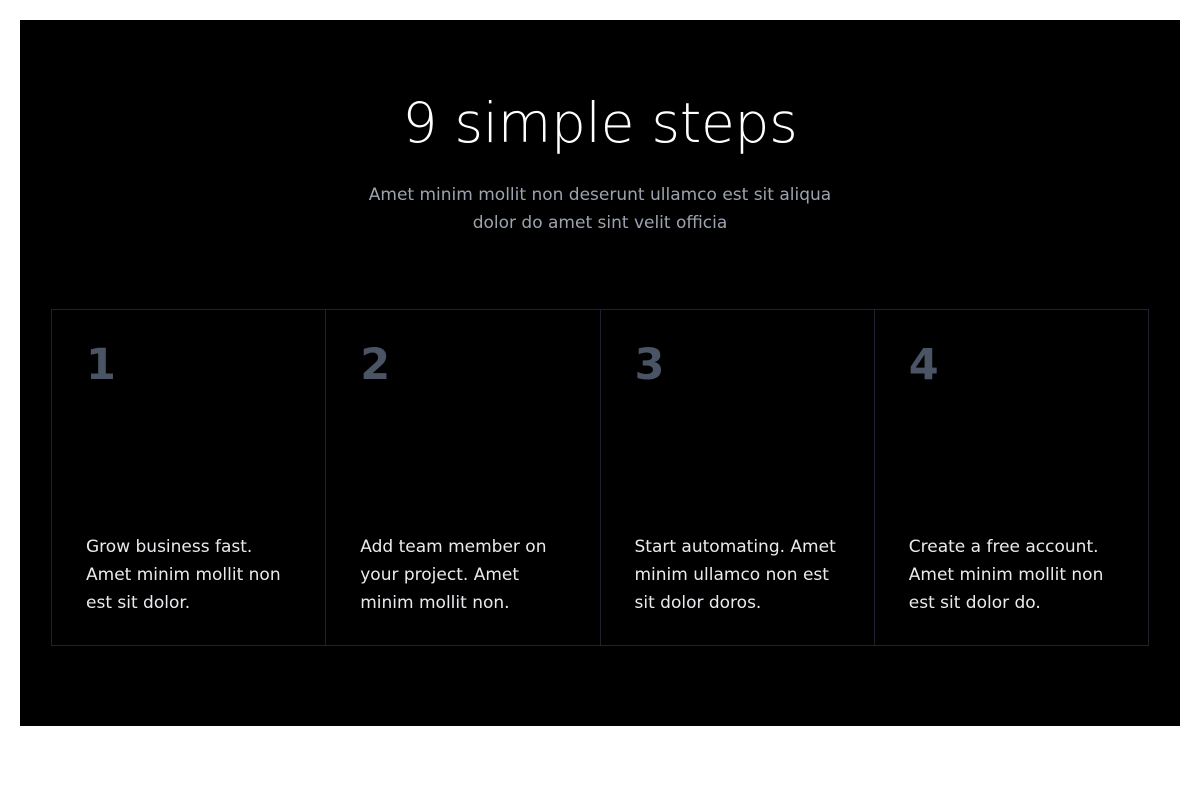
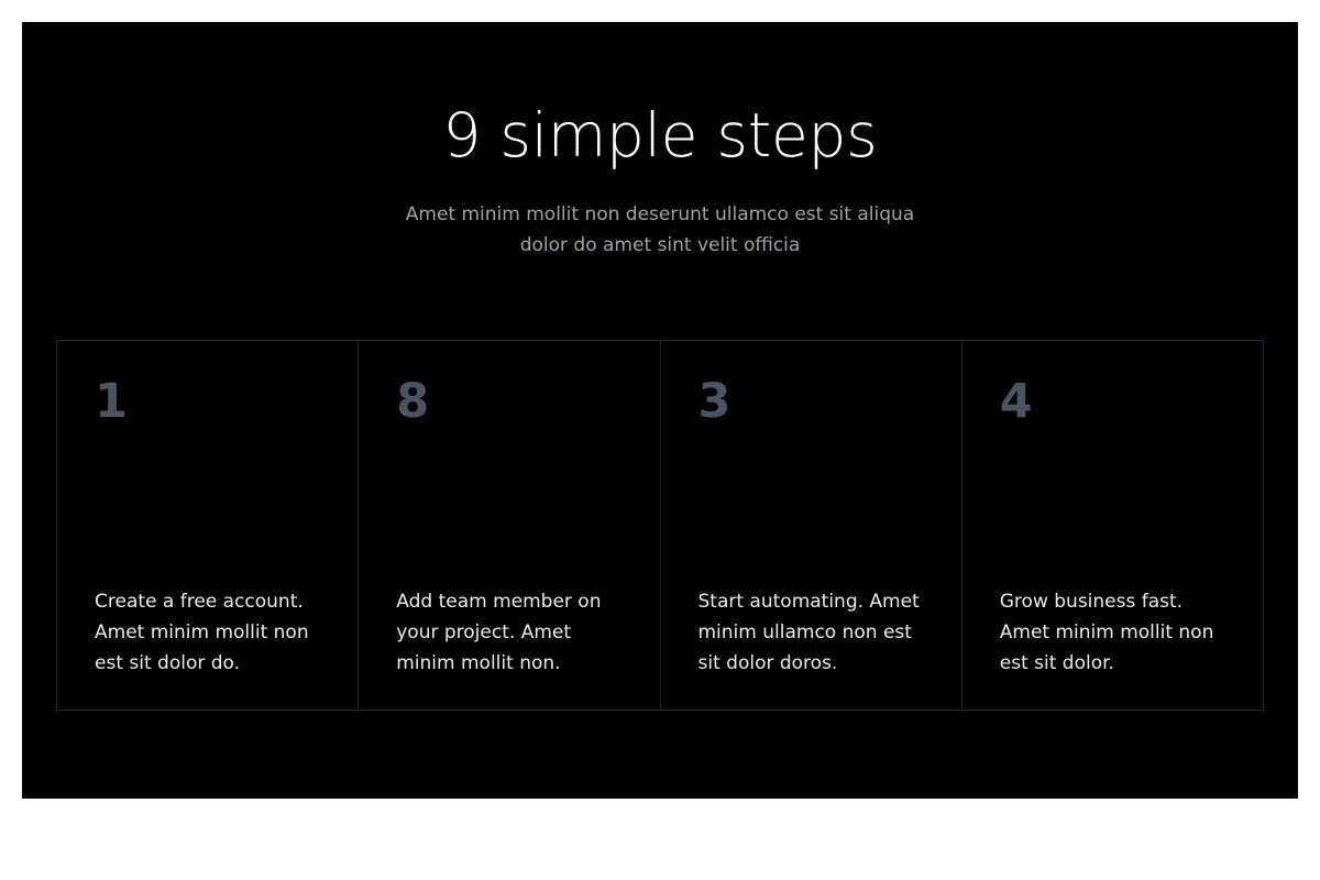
  9 simple steps
  Amet minim mollit non deserunt ullamco est sit aliqua dolor do amet sint velit officia
  1
- Grow business fast. Amet minim mollit non est sit dolor.
+ Create a free account. Amet minim mollit non est sit dolor do.
- 2
+ 8
  Add team member on your project. Amet minim mollit non.
  3
  Start automating. Amet minim ullamco non est sit dolor doros.
  4
- Create a free account. Amet minim mollit non est sit dolor do.
+ Grow business fast. Amet minim mollit non est sit dolor.
